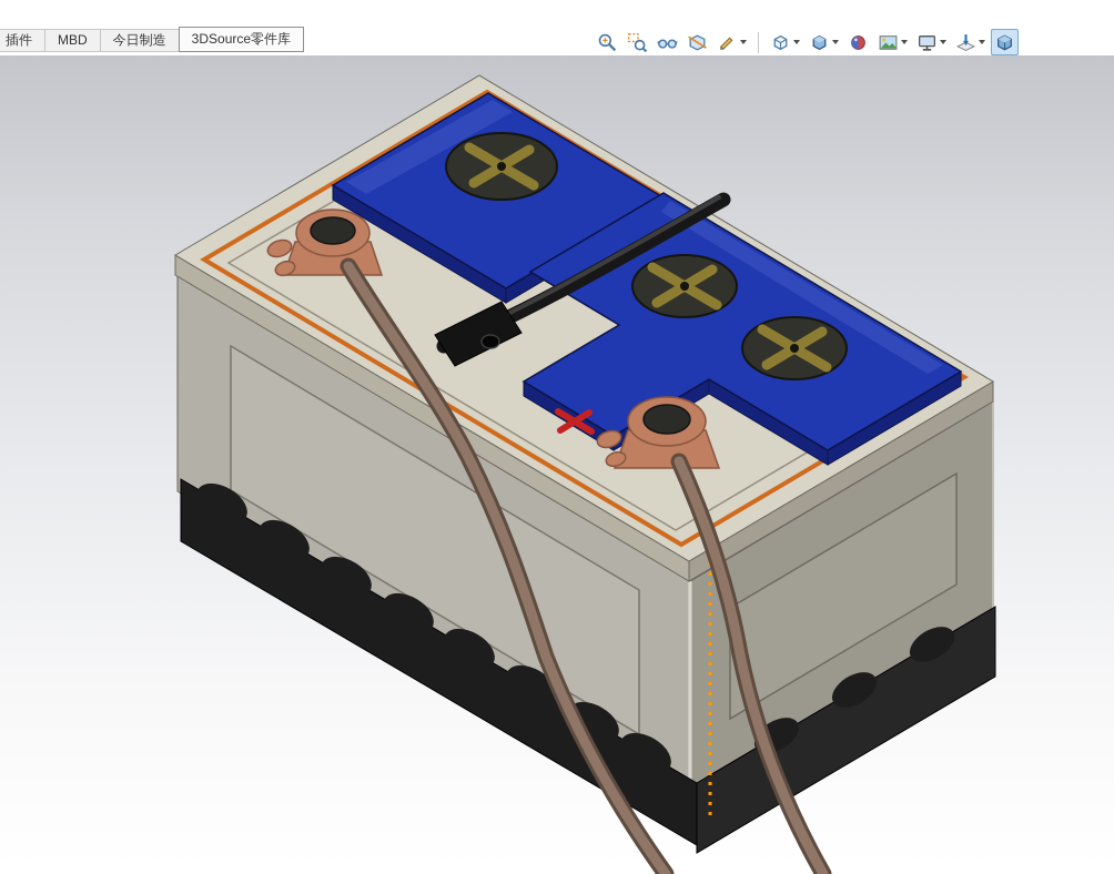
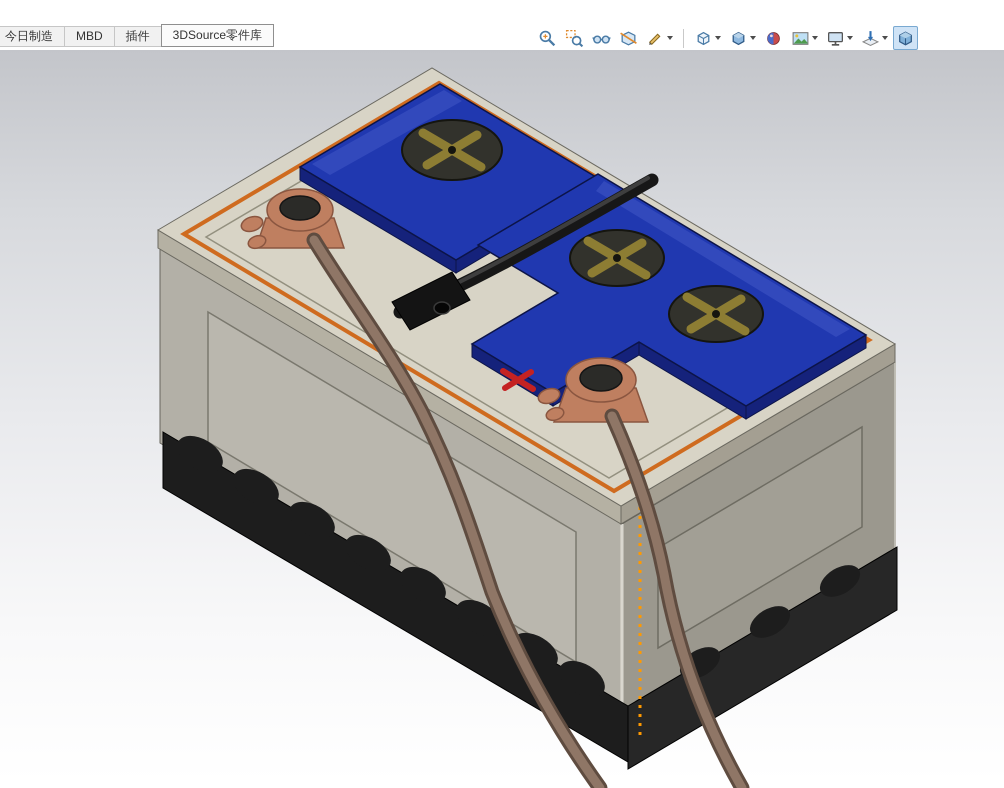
- 插件
+ 今日制造
  MBD
- 今日制造
+ 插件
  3DSource零件库
